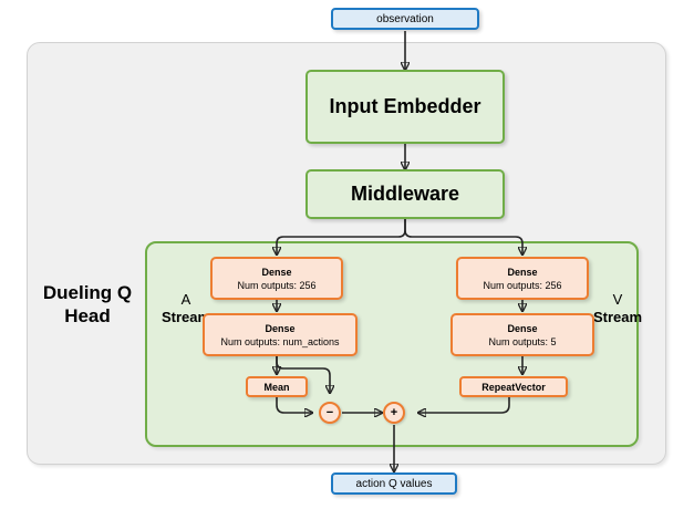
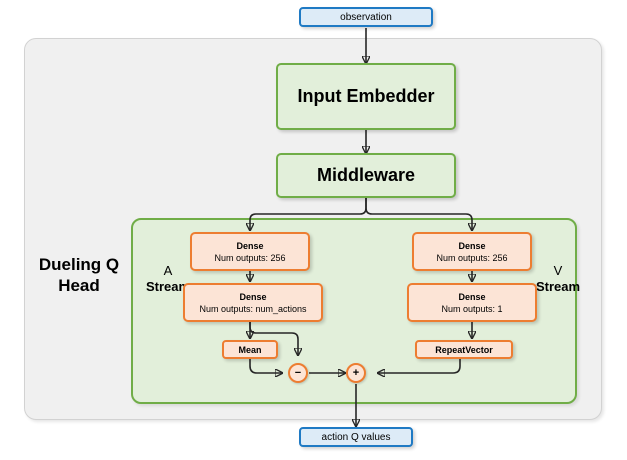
  observation
  Input Embedder
  Middleware
  Dueling Q Head
  A
  Strea
  V
  Stream
  Dense
  Num outputs: 256
  Dense
  Num outputs: num_actions
  Mean
  Dense
  Num outputs: 256
  Dense
- Num outputs: 5
+ Num outputs: 1
  RepeatVector
  −
  +
  action Q values
